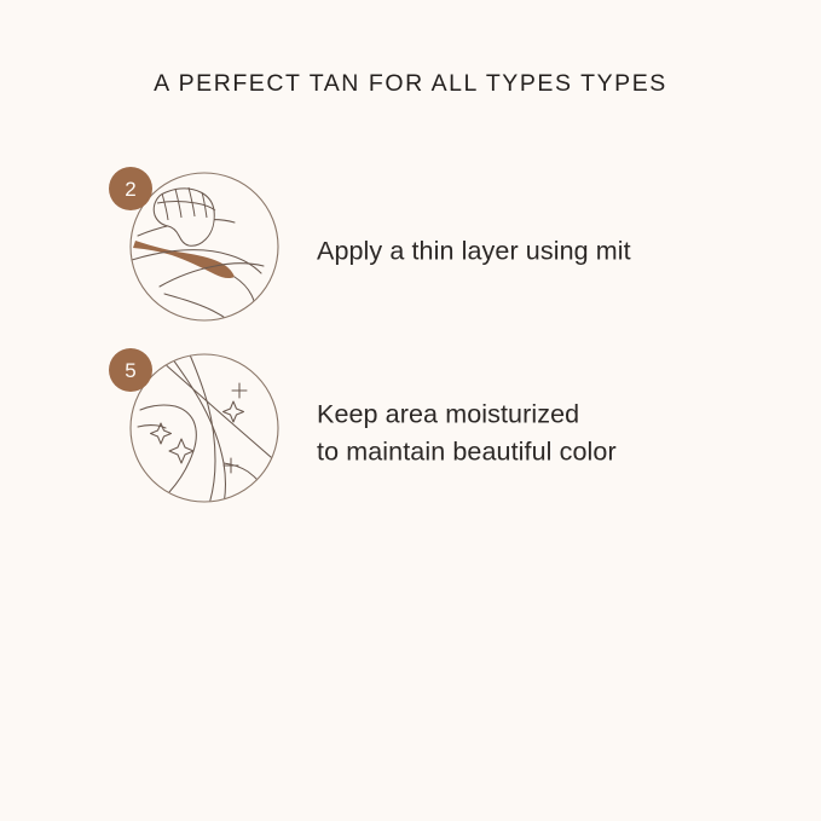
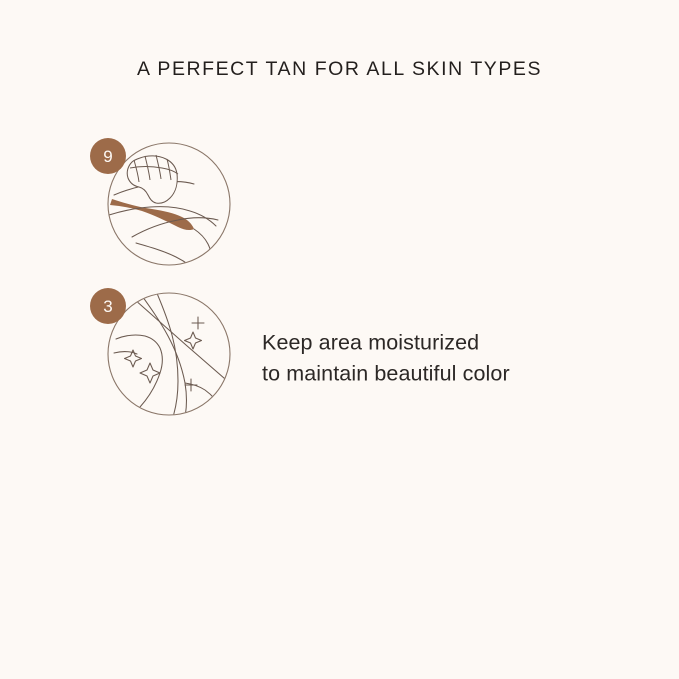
- A PERFECT TAN FOR ALL TYPES TYPES
+ A PERFECT TAN FOR ALL SKIN TYPES
- 2
+ 9
- Apply a thin layer using mit
- 5
+ 3
  Keep area moisturized
  to maintain beautiful color
